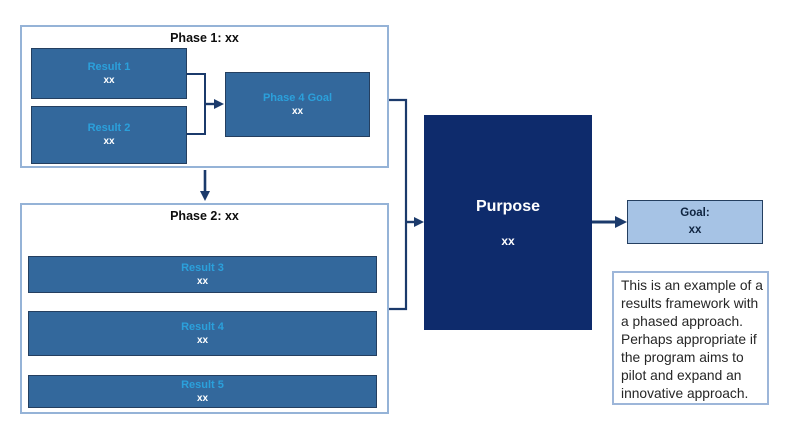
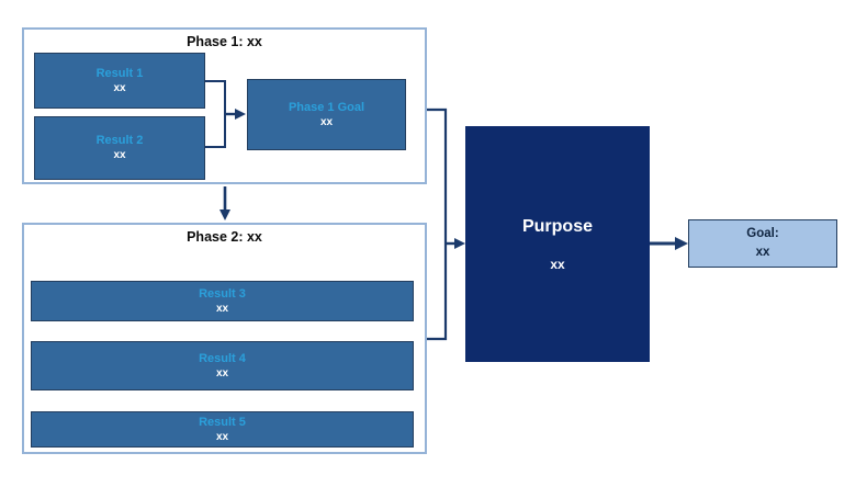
  Phase 1: xx
  Result 1
  xx
  Result 2
  xx
- Phase 4 Goal
+ Phase 1 Goal
  xx
  Phase 2: xx
  Result 3
  xx
  Result 4
  xx
  Result 5
  xx
  Purpose
  xx
  Goal:
  xx
- This is an example of a results framework with a phased approach. Perhaps appropriate if the program aims to pilot and expand an innovative approach.
